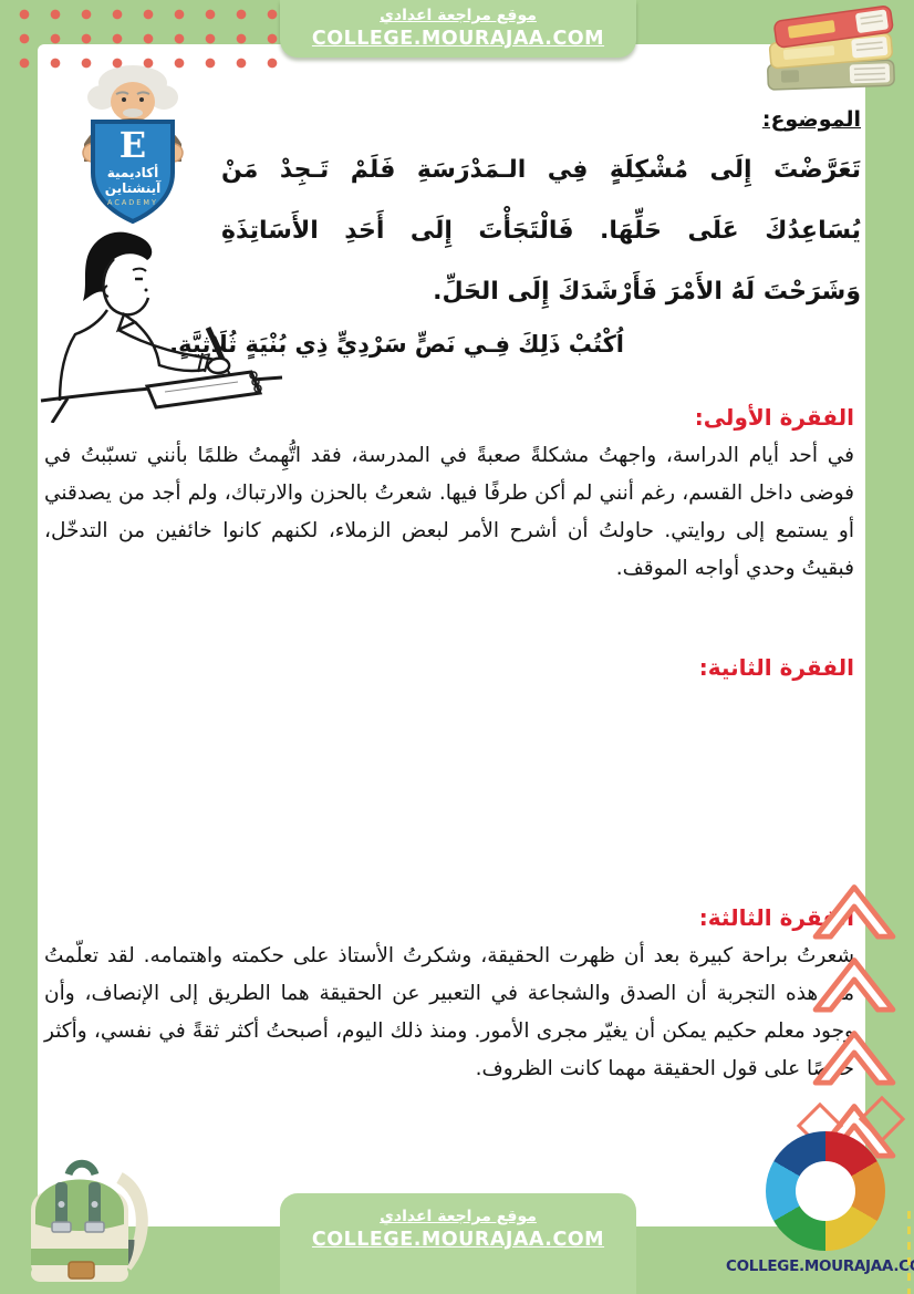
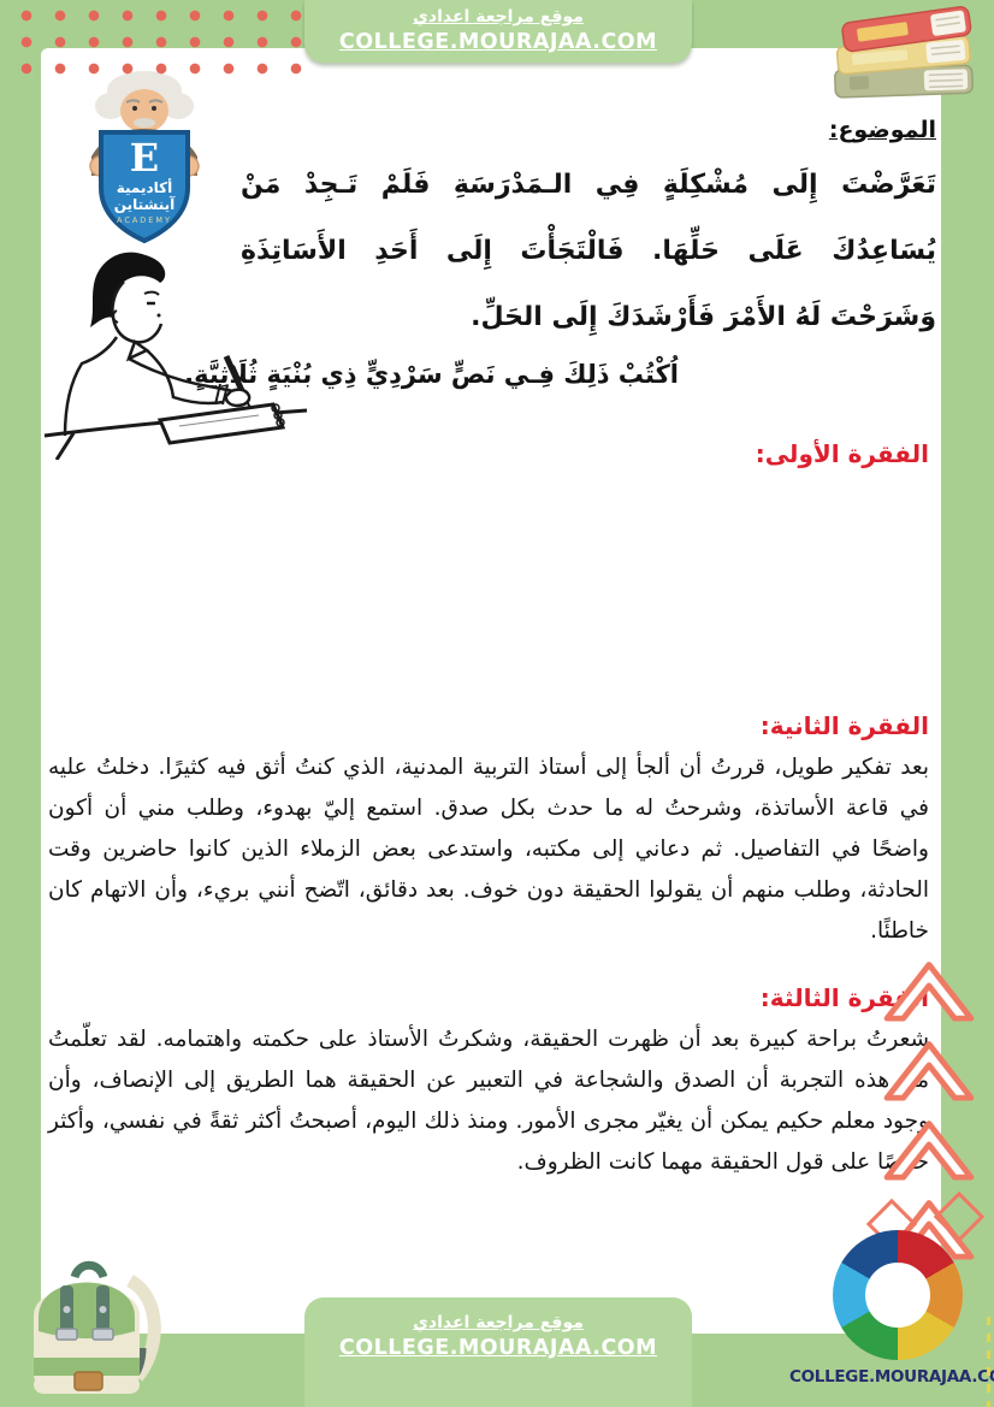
  موقع مراجعة اعدادي
  COLLEGE.MOURAJAA.COM
  E
  أكاديمية
  آينشتاين
  ACADEMY
  الموضوع:
  تَعَرَّضْتَ إِلَى مُشْكِلَةٍ فِي الـمَدْرَسَةِ فَلَمْ تَـجِدْ مَنْ يُسَاعِدُكَ عَلَى حَلِّهَا. فَالْتَجَأْتَ إِلَى أَحَدِ الأَسَاتِذَةِ وَشَرَحْتَ لَهُ الأَمْرَ فَأَرْشَدَكَ إِلَى الحَلِّ.
  اُكْتُبْ ذَلِكَ فِـي نَصٍّ سَرْدِيٍّ ذِي بُنْيَةٍ ثُلَثِيَّةٍ.
  الفقرة الأولى:
- في أحد أيام الدراسة، واجهتُ مشكلةً صعبةً في المدرسة، فقد اتُّهِمتُ ظلمًا بأنني تسبّبتُ في فوضى داخل القسم، رغم أنني لم أكن طرفًا فيها. شعرتُ بالحزن والارتباك، ولم أجد من يصدقني أو يستمع إلى روايتي. حاولتُ أن أشرح الأمر لبعض الزملاء، لكنهم كانوا خائفين من التدخّل، فبقيتُ وحدي أواجه الموقف.
  الفقرة الثانية:
+ بعد تفكير طويل، قررتُ أن ألجأ إلى أستاذ التربية المدنية، الذي كنتُ أثق فيه كثيرًا. دخلتُ عليه في قاعة الأساتذة، وشرحتُ له ما حدث بكل صدق. استمع إليّ بهدوء، وطلب مني أن أكون واضحًا في التفاصيل. ثم دعاني إلى مكتبه، واستدعى بعض الزملاء الذين كانوا حاضرين وقت الحادثة، وطلب منهم أن يقولوا الحقيقة دون خوف. بعد دقائق، اتّضح أنني بريء، وأن الاتهام كان خاطئًا.
  اقرة الثالثة:
  شعرتُ براحة كبيرة بعد أن ظهرت الحقيقة، وشكرتُ الأستاذ على حكمته واهتمامه. لقد تعلّمتُ م هذه التجربة أن الصدق والشجاعة في التعبير عن الحقيقة هما الطريق إلى الإنصاف، وأن وجود معلم حكيم يمكن أن يغيّر مجرى الأمور. ومنذ ذلك اليوم، أصبحتُ أكثر ثقةً في نفسي، وأكثر حصًا على قول الحقيقة مهما كانت الظروف.
  موقع مراجعة اعدادي
  COLLEGE.MOURAJAA.COM
  COLLEGE.MOURAJAA.C
